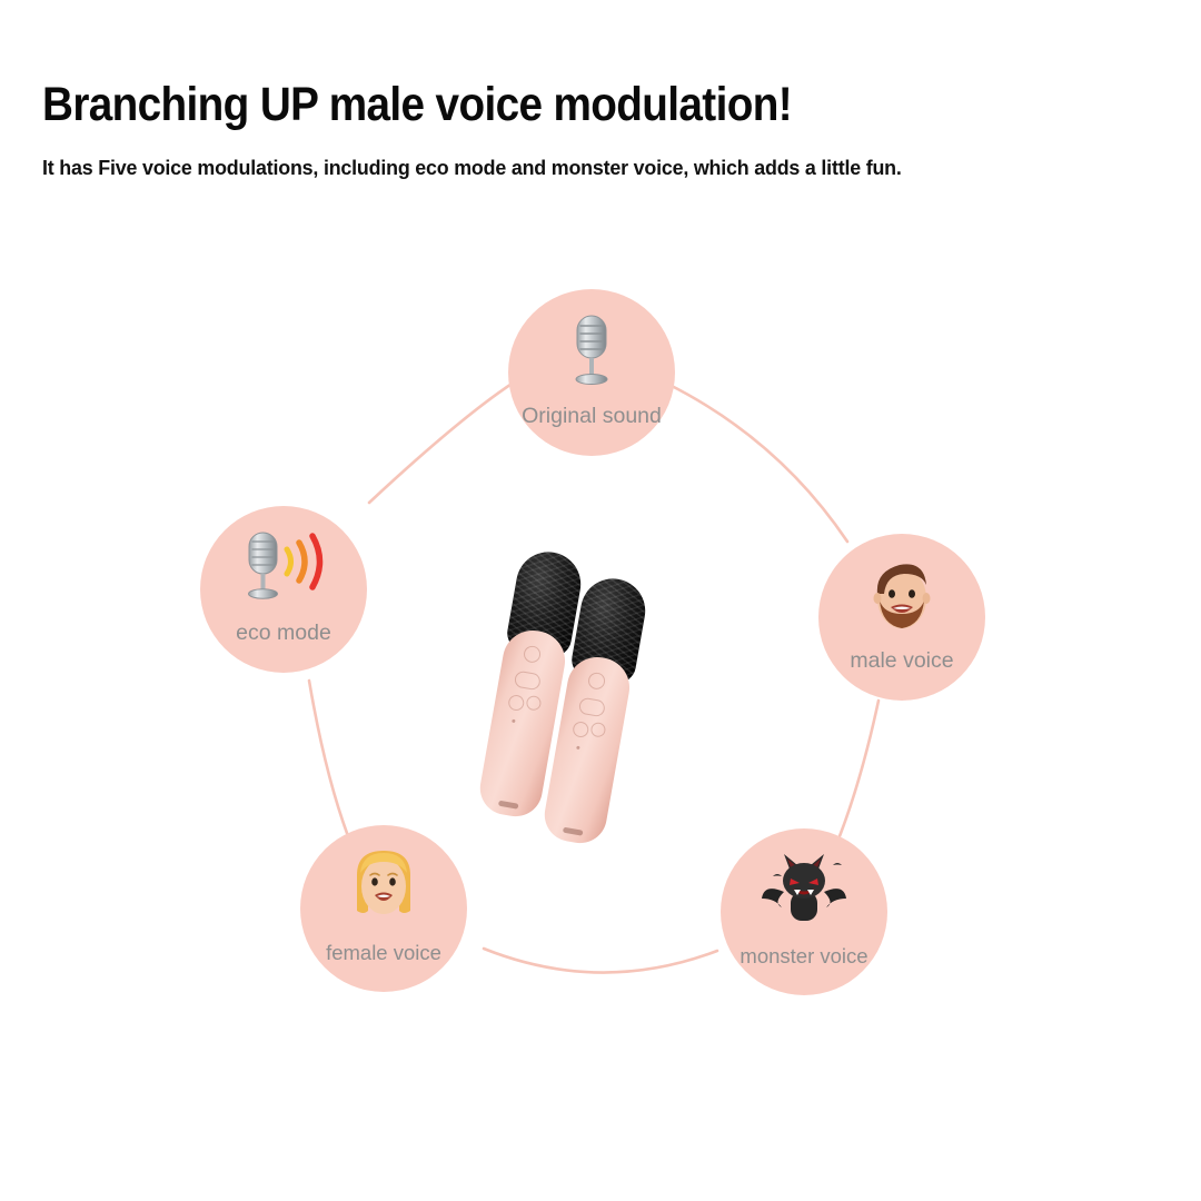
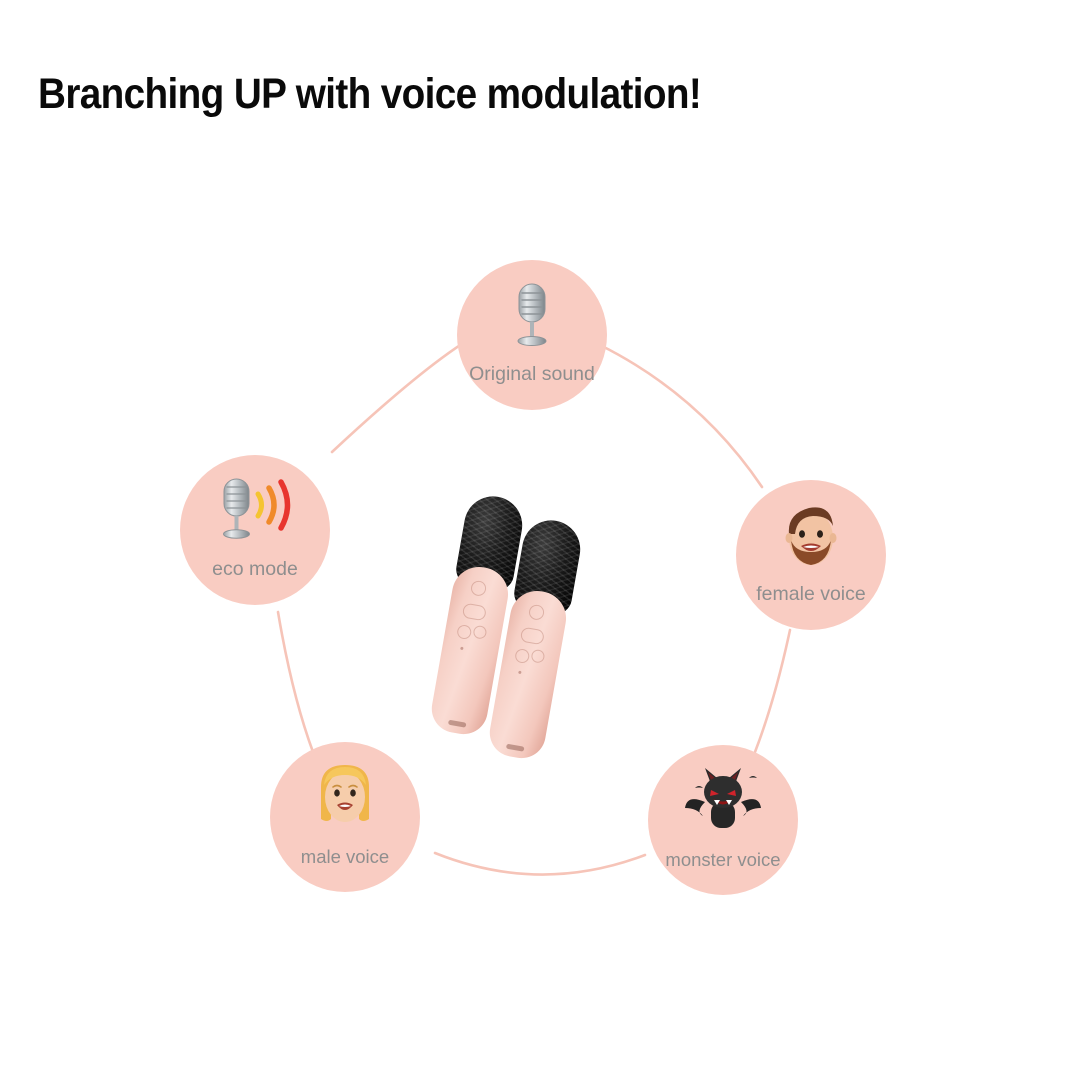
- Branching UP male voice modulation!
+ Branching UP with voice modulation!
- It has Five voice modulations, including eco mode and monster voice, which adds a little fun.
  Original sound
- male voice
+ female voice
  monster voice
- female voice
+ male voice
  eco mode
